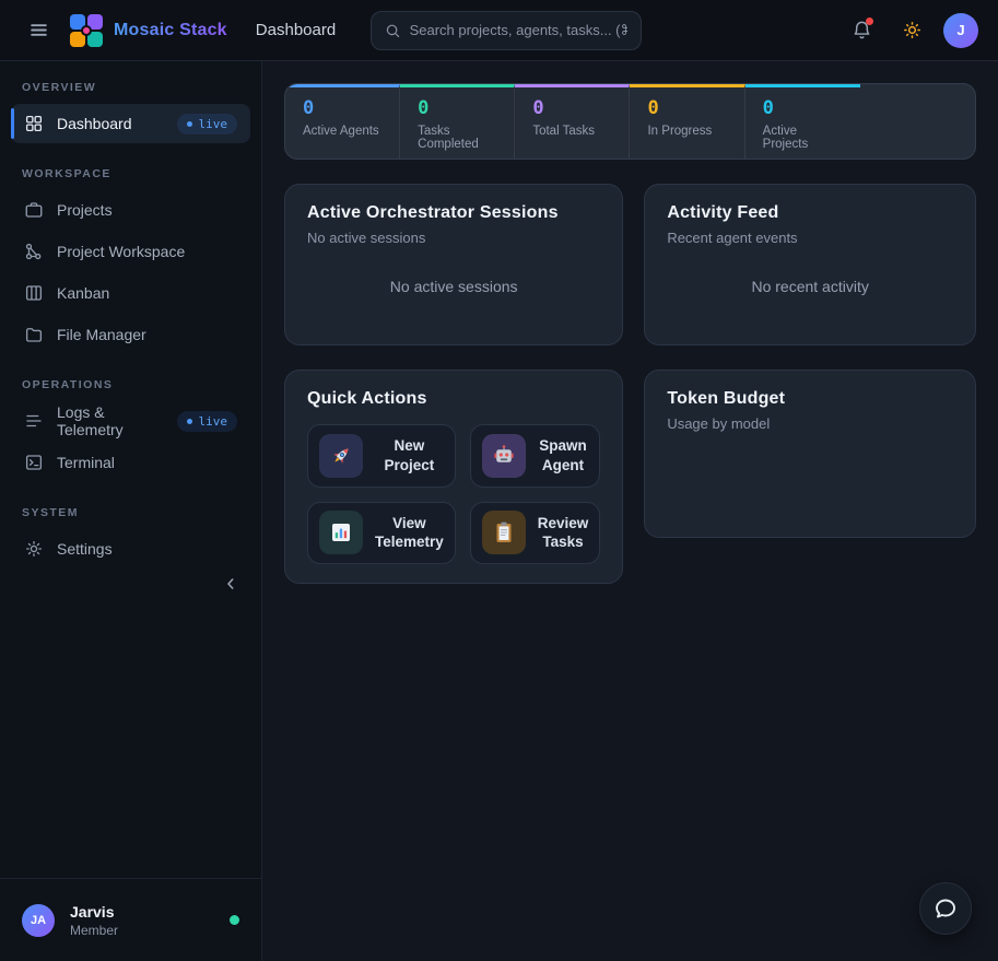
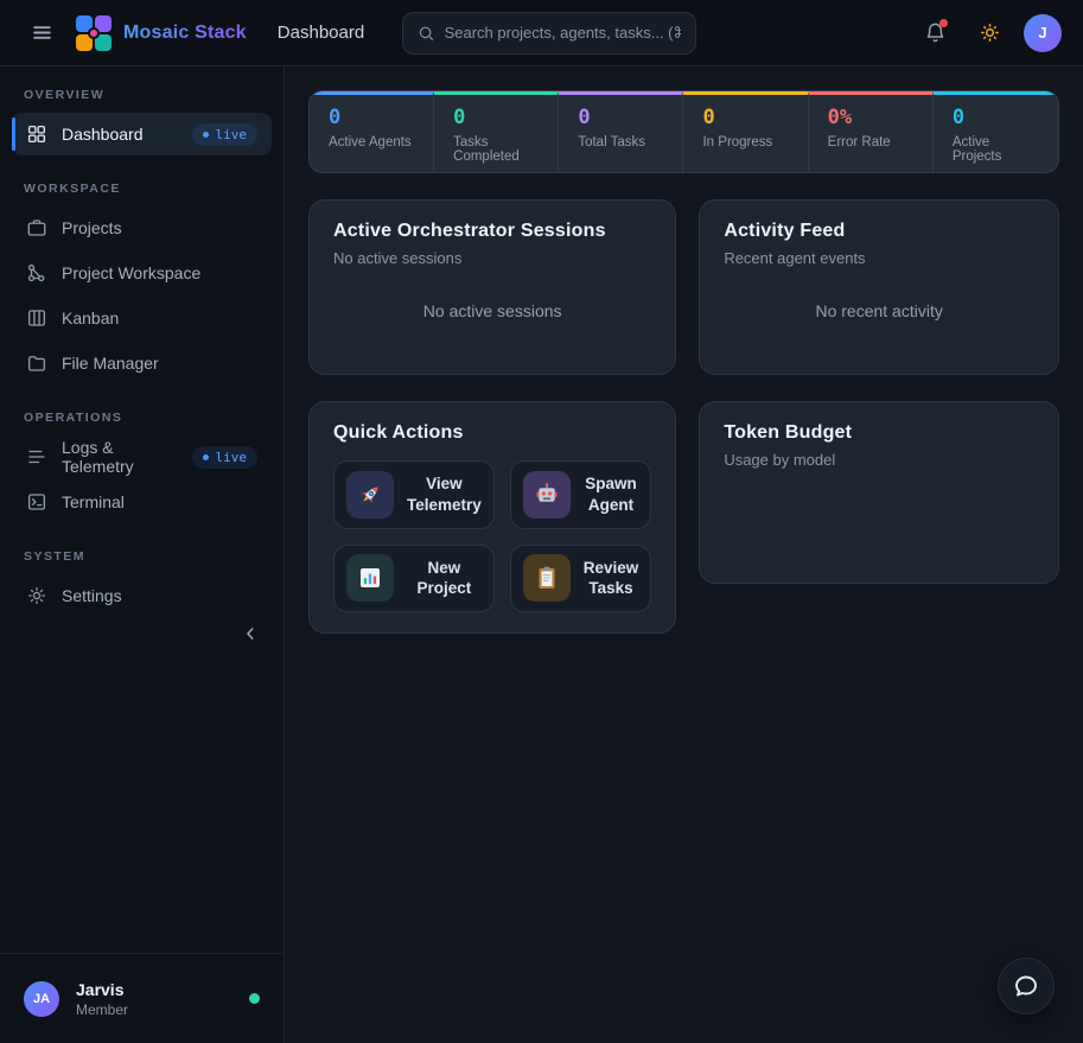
  Mosaic Stack
  Dashboard
  Search projects, agents, tasks... (⌘
  J
  OVERVIEW
  Dashboard
  live
  WORKSPACE
  Projects
  Project Workspace
  Kanban
  File Manager
  OPERATIONS
  Logs & Telemetry
  live
  Terminal
  SYSTEM
  Settings
  JA
  Jarvis
  Member
  0
  Active Agents
  0
  Tasks Completed
  0
  Total Tasks
  0
  In Progress
+ 0%
+ Error Rate
  0
  Active Projects
  Active Orchestrator Sessions
  No active sessions
  No active sessions
  Activity Feed
  Recent agent events
  No recent activity
  Quick Actions
- New Project
+ View Telemetry
  Spawn Agent
- View Telemetry
+ New Project
  Review Tasks
  Token Budget
  Usage by model
